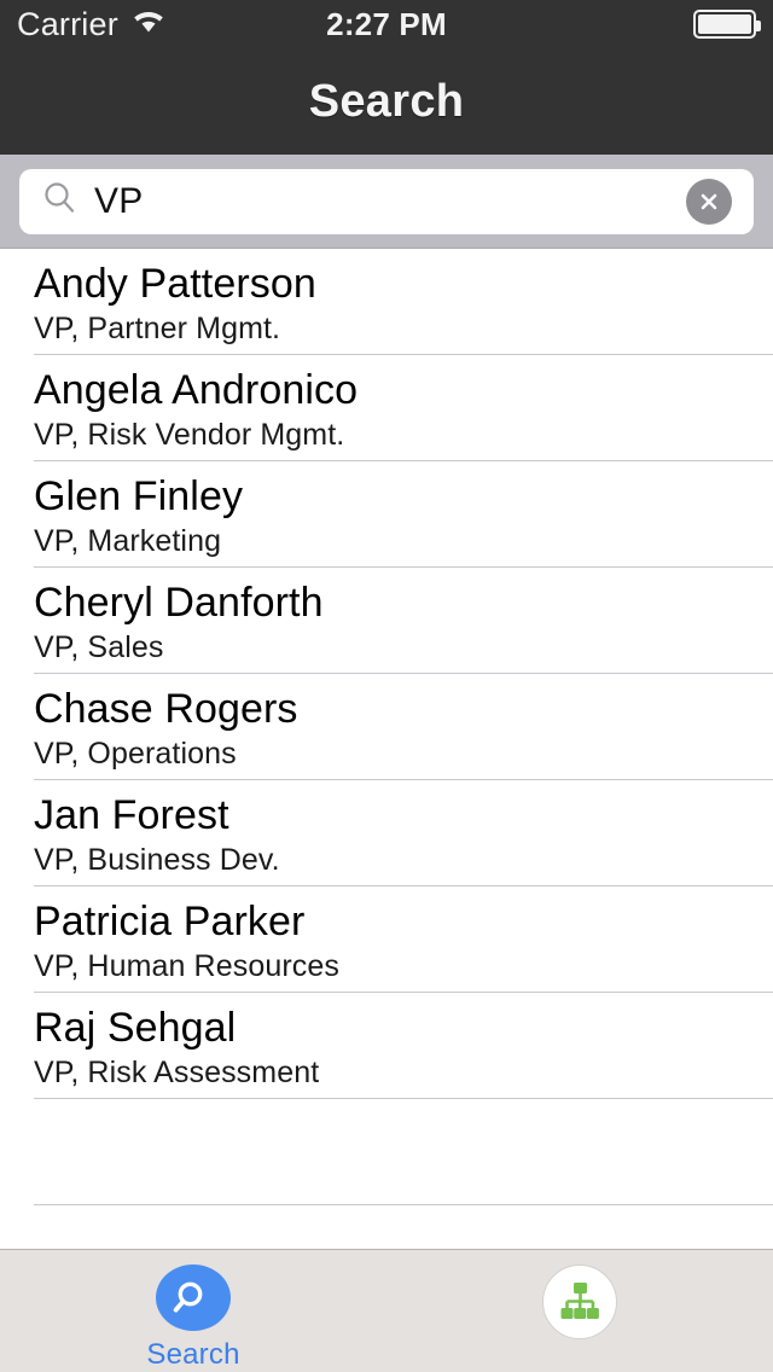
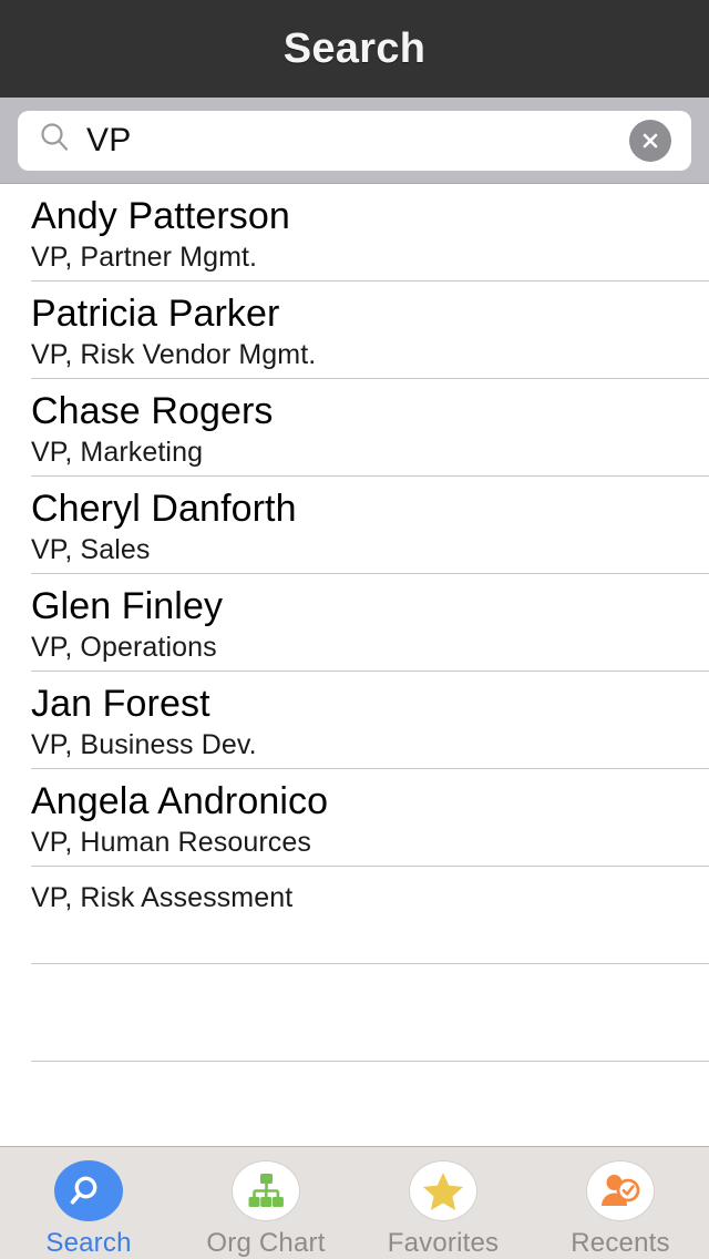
- Carrier
- 2:27 PM
  Search
  VP
  Andy Patterson
  VP, Partner Mgmt.
- Angela Andronico
+ Patricia Parker
  VP, Risk Vendor Mgmt.
- Glen Finley
+ Chase Rogers
  VP, Marketing
  Cheryl Danforth
  VP, Sales
- Chase Rogers
+ Glen Finley
  VP, Operations
  Jan Forest
  VP, Business Dev.
- Patricia Parker
+ Angela Andronico
  VP, Human Resources
- Raj Sehgal
  VP, Risk Assessment
  Search
+ Org Chart
+ Favorites
+ Recents
